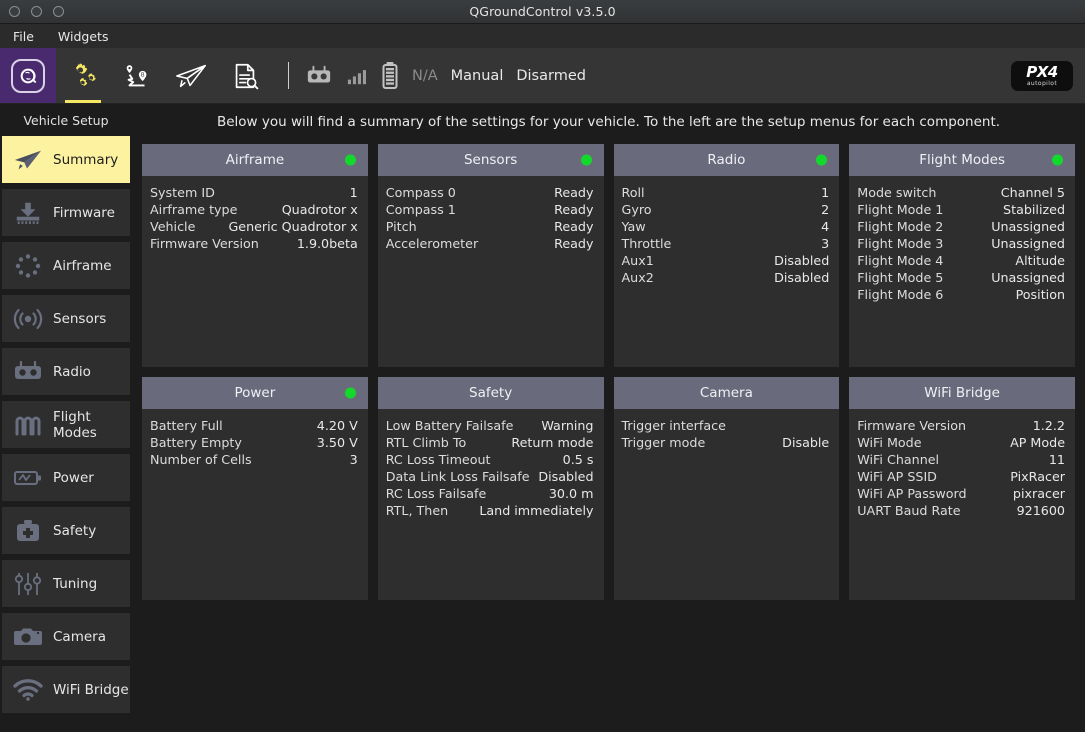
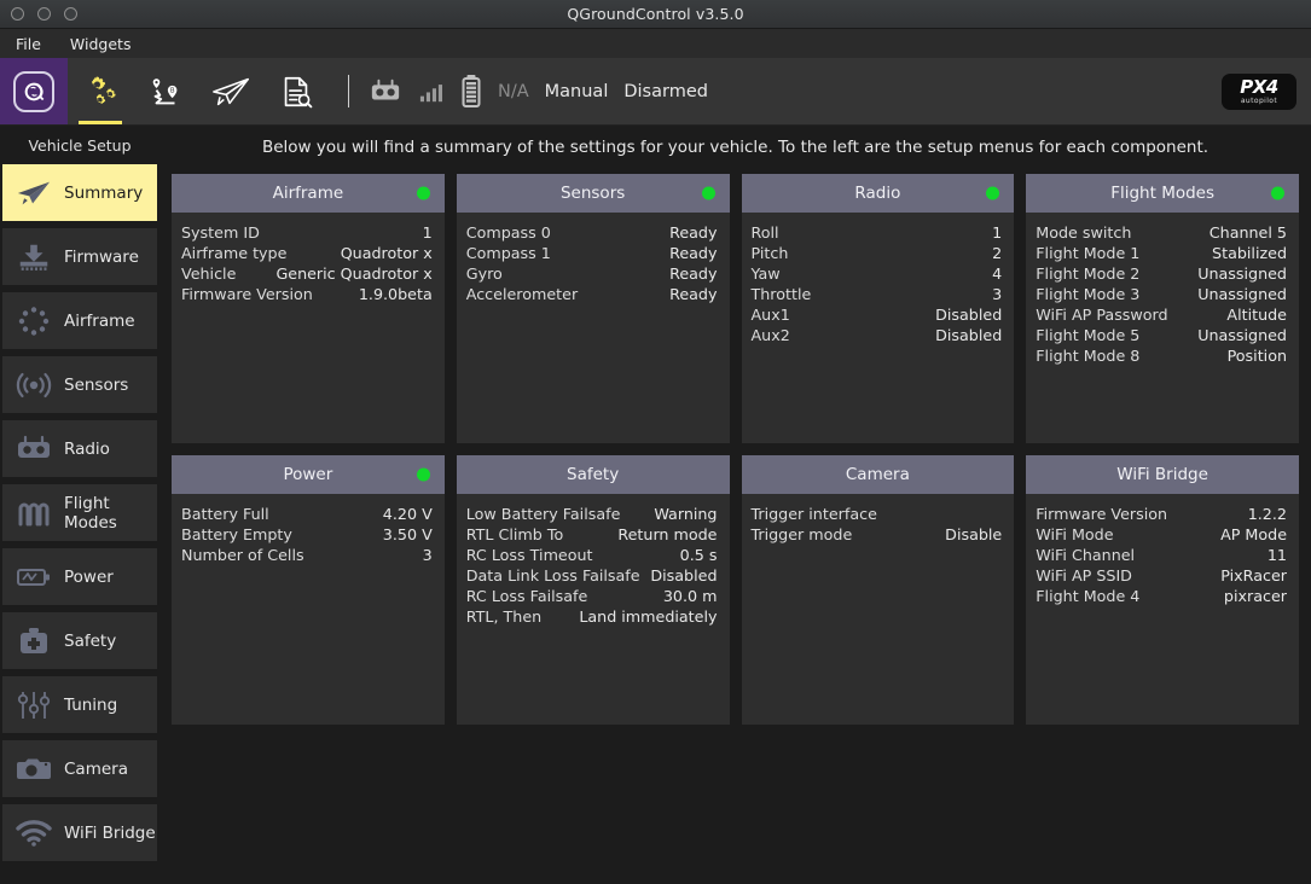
  QGroundControl v3.5.0
  File
  Widgets
  N/A
  Manual
  Disarmed
  PX4
  Vehicle Setup
  Summary
  Firmware
  Airframe
  Sensors
  Radio
  Flight Modes
  Power
  Safety
  Tuning
  Camera
  WiFi Bridge
  Below you will find a summary of the settings for your vehicle. To the left are the setup menus for each component.
  Airframe
  System ID
  1
  Airframe type
  Quadrotor x
  Vehicle
  Generic Quadrotor x
  Firmware Version
  1.9.0beta
  Sensors
  Compass 0
  Ready
  Compass 1
  Ready
- Pitch
+ Gyro
  Ready
  Accelerometer
  Ready
  Radio
  Roll
  1
- Gyro
+ Pitch
  2
  Yaw
  4
  Throttle
  3
  Aux1
  Disabled
  Aux2
  Disabled
  Flight Modes
  Mode switch
  Channel 5
  Flight Mode 1
  Stabilized
  Flight Mode 2
  Unassigned
  Flight Mode 3
  Unassigned
- Flight Mode 4
+ WiFi AP Password
  Altitude
  Flight Mode 5
  Unassigned
- Flight Mode 6
+ Flight Mode 8
  Position
  Power
  Battery Full
  4.20 V
  Battery Empty
  3.50 V
  Number of Cells
  3
  Safety
  Low Battery Failsafe
  Warning
  RTL Climb To
  Return mode
  RC Loss Timeout
  0.5 s
  Data Link Loss Failsafe
  Disabled
  RC Loss Failsafe
  30.0 m
  RTL, Then
  Land immediately
  Camera
  Trigger interface
  Trigger mode
  Disable
  WiFi Bridge
  Firmware Version
  1.2.2
  WiFi Mode
  AP Mode
  WiFi Channel
  11
  WiFi AP SSID
  PixRacer
- WiFi AP Password
+ Flight Mode 4
  pixracer
- UART Baud Rate
- 921600
